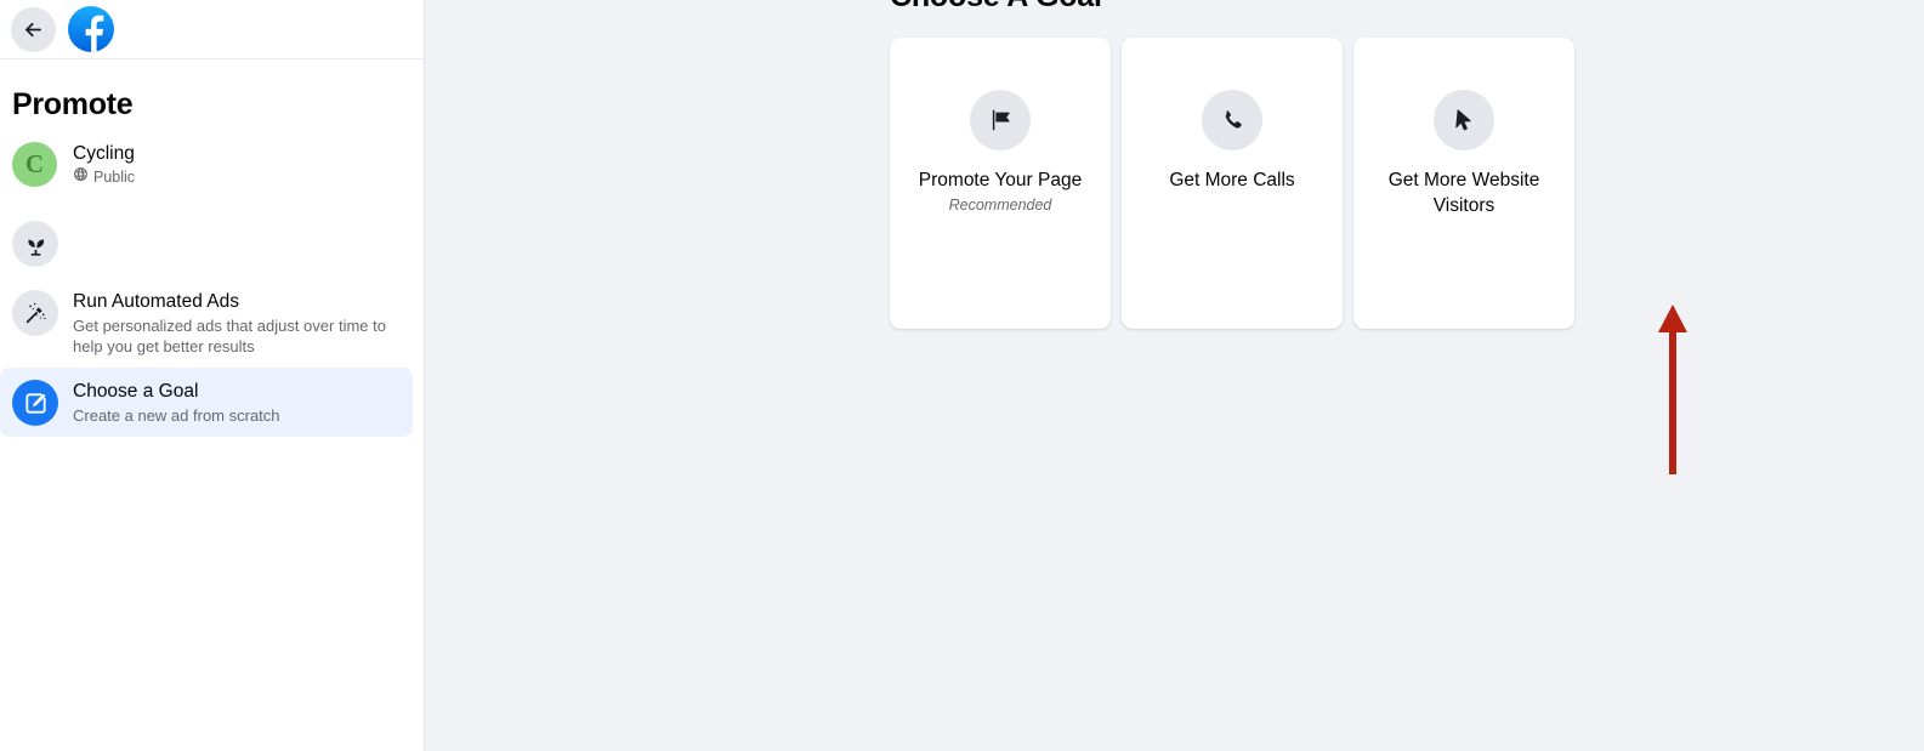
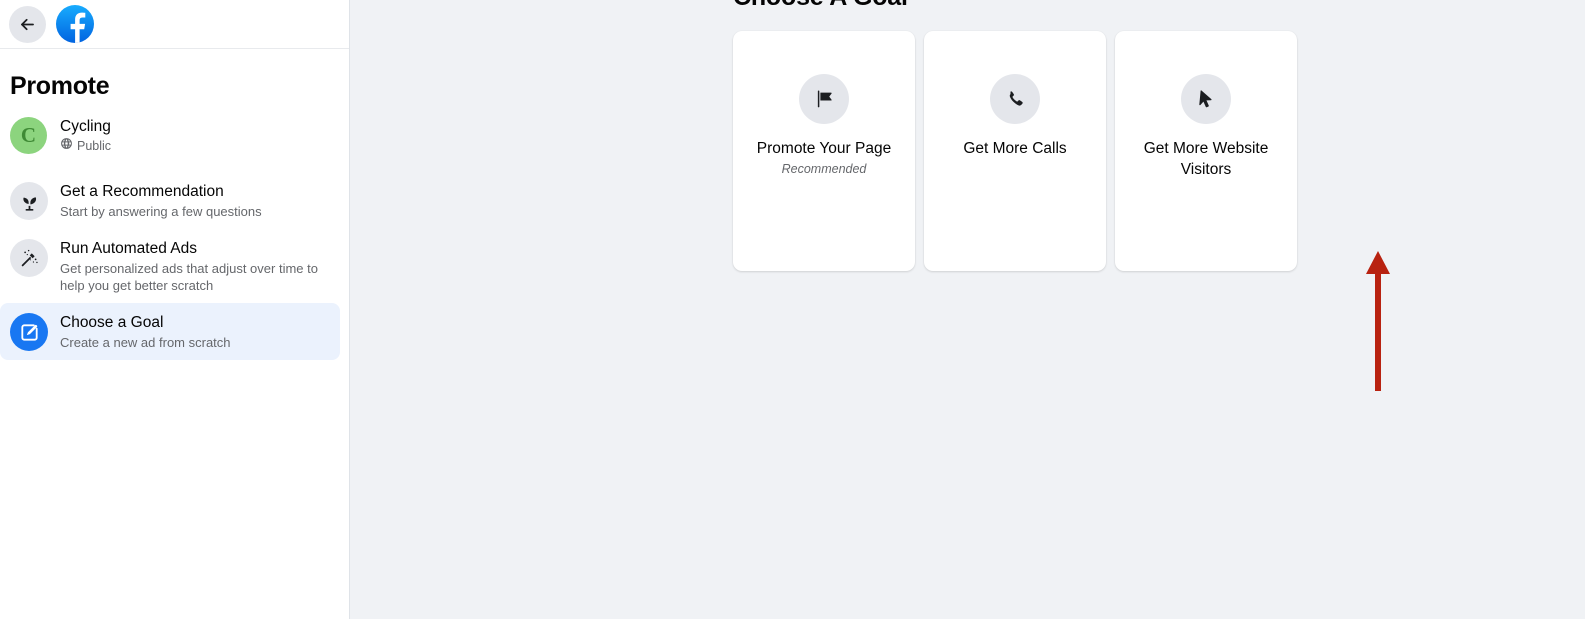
  Promote
  C
  Cycling
  Public
+ Get a Recommendation
+ Start by answering a few questions
  Run Automated Ads
- Get personalized ads that adjust over time to help you get better results
+ Get personalized ads that adjust over time to help you get better scratch
  Choose a Goal
  Create a new ad from scratch
  Promote Your Page
  Recommended
  Get More Calls
  Get More Website Visitors
